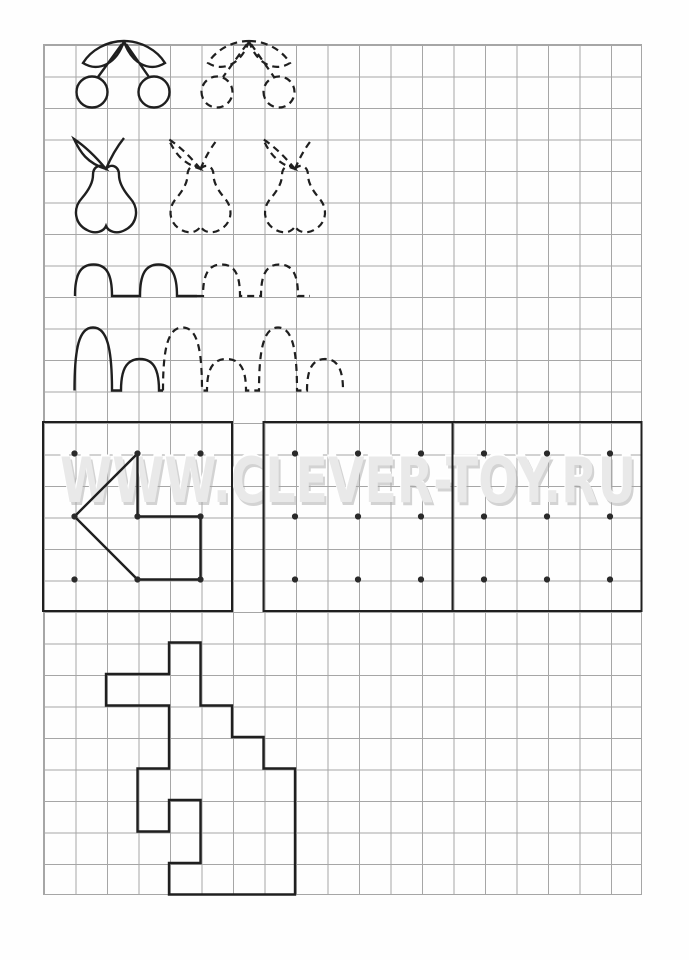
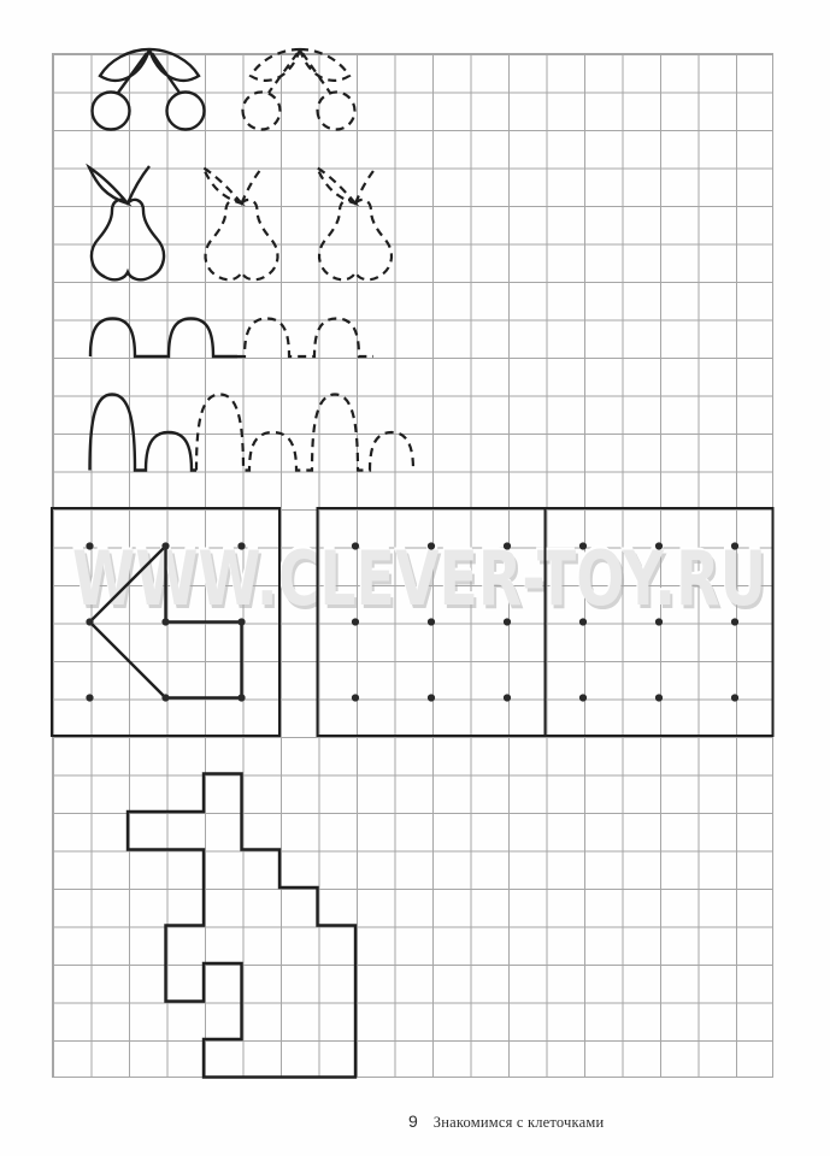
  WWW.CLEVER-TOY.RU
  WW.CLEVER-TOY.RU
+ 9
+ Знакомимся с клеточками
